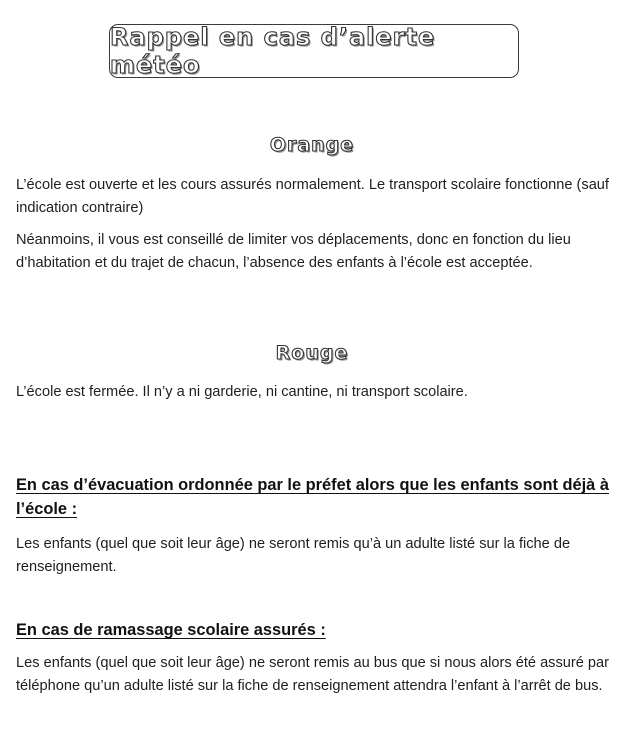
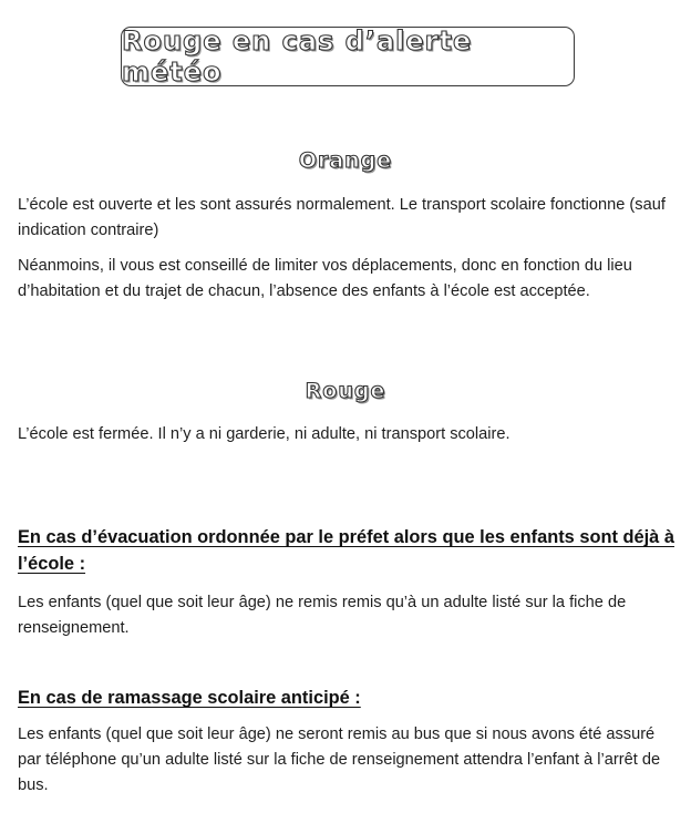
- Rappel en cas d’alerte météo
+ Rouge en cas d’alerte météo
  Orange
- L’école est ouverte et les cours assurés normalement. Le transport scolaire fonctionne (sauf indication contraire)
+ L’école est ouverte et les sont assurés normalement. Le transport scolaire fonctionne (sauf indication contraire)
  Néanmoins, il vous est conseillé de limiter vos déplacements, donc en fonction du lieu d’habitation et du trajet de chacun, l’absence des enfants à l’école est acceptée.
  Rouge
- L’école est fermée. Il n’y a ni garderie, ni cantine, ni transport scolaire.
+ L’école est fermée. Il n’y a ni garderie, ni adulte, ni transport scolaire.
  En cas d’évacuation ordonnée par le préfet alors que les enfants sont déjà à l’école :
- Les enfants (quel que soit leur âge) ne seront remis qu’à un adulte listé sur la fiche de renseignement.
+ Les enfants (quel que soit leur âge) ne remis remis qu’à un adulte listé sur la fiche de renseignement.
- En cas de ramassage scolaire assurés :
+ En cas de ramassage scolaire anticipé :
- Les enfants (quel que soit leur âge) ne seront remis au bus que si nous alors été assuré par téléphone qu’un adulte listé sur la fiche de renseignement attendra l’enfant à l’arrêt de bus.
+ Les enfants (quel que soit leur âge) ne seront remis au bus que si nous avons été assuré par téléphone qu’un adulte listé sur la fiche de renseignement attendra l’enfant à l’arrêt de bus.
